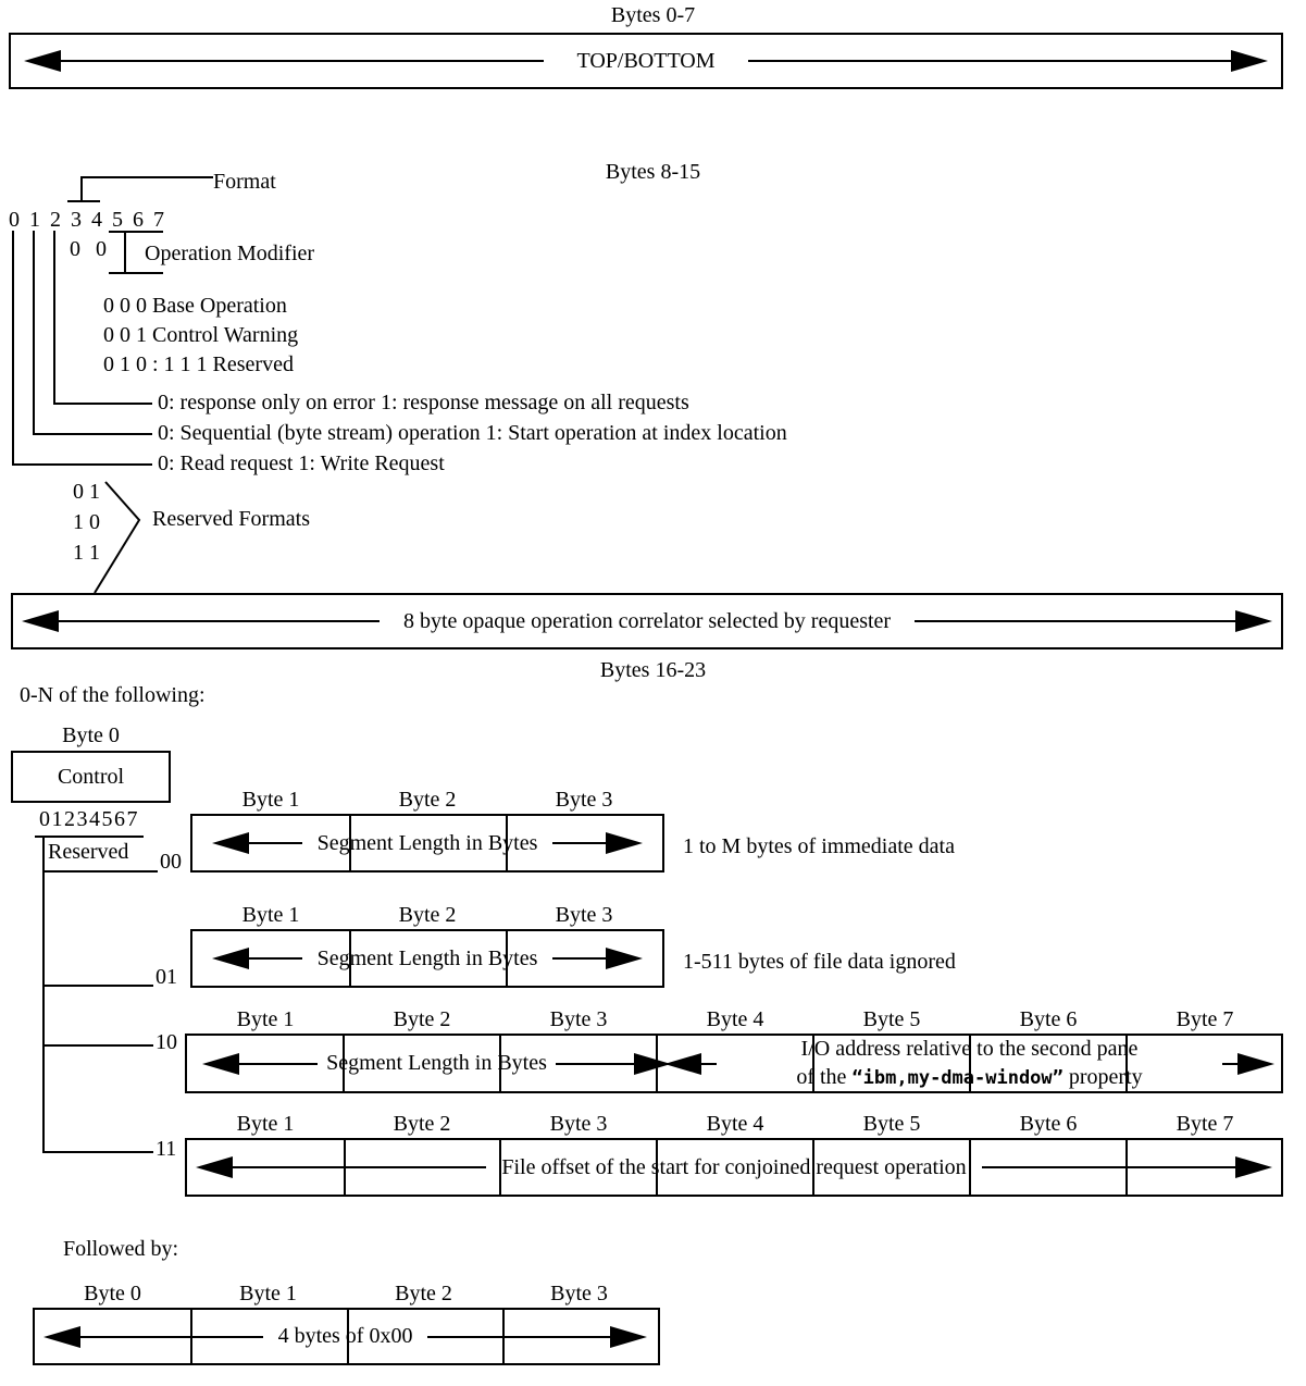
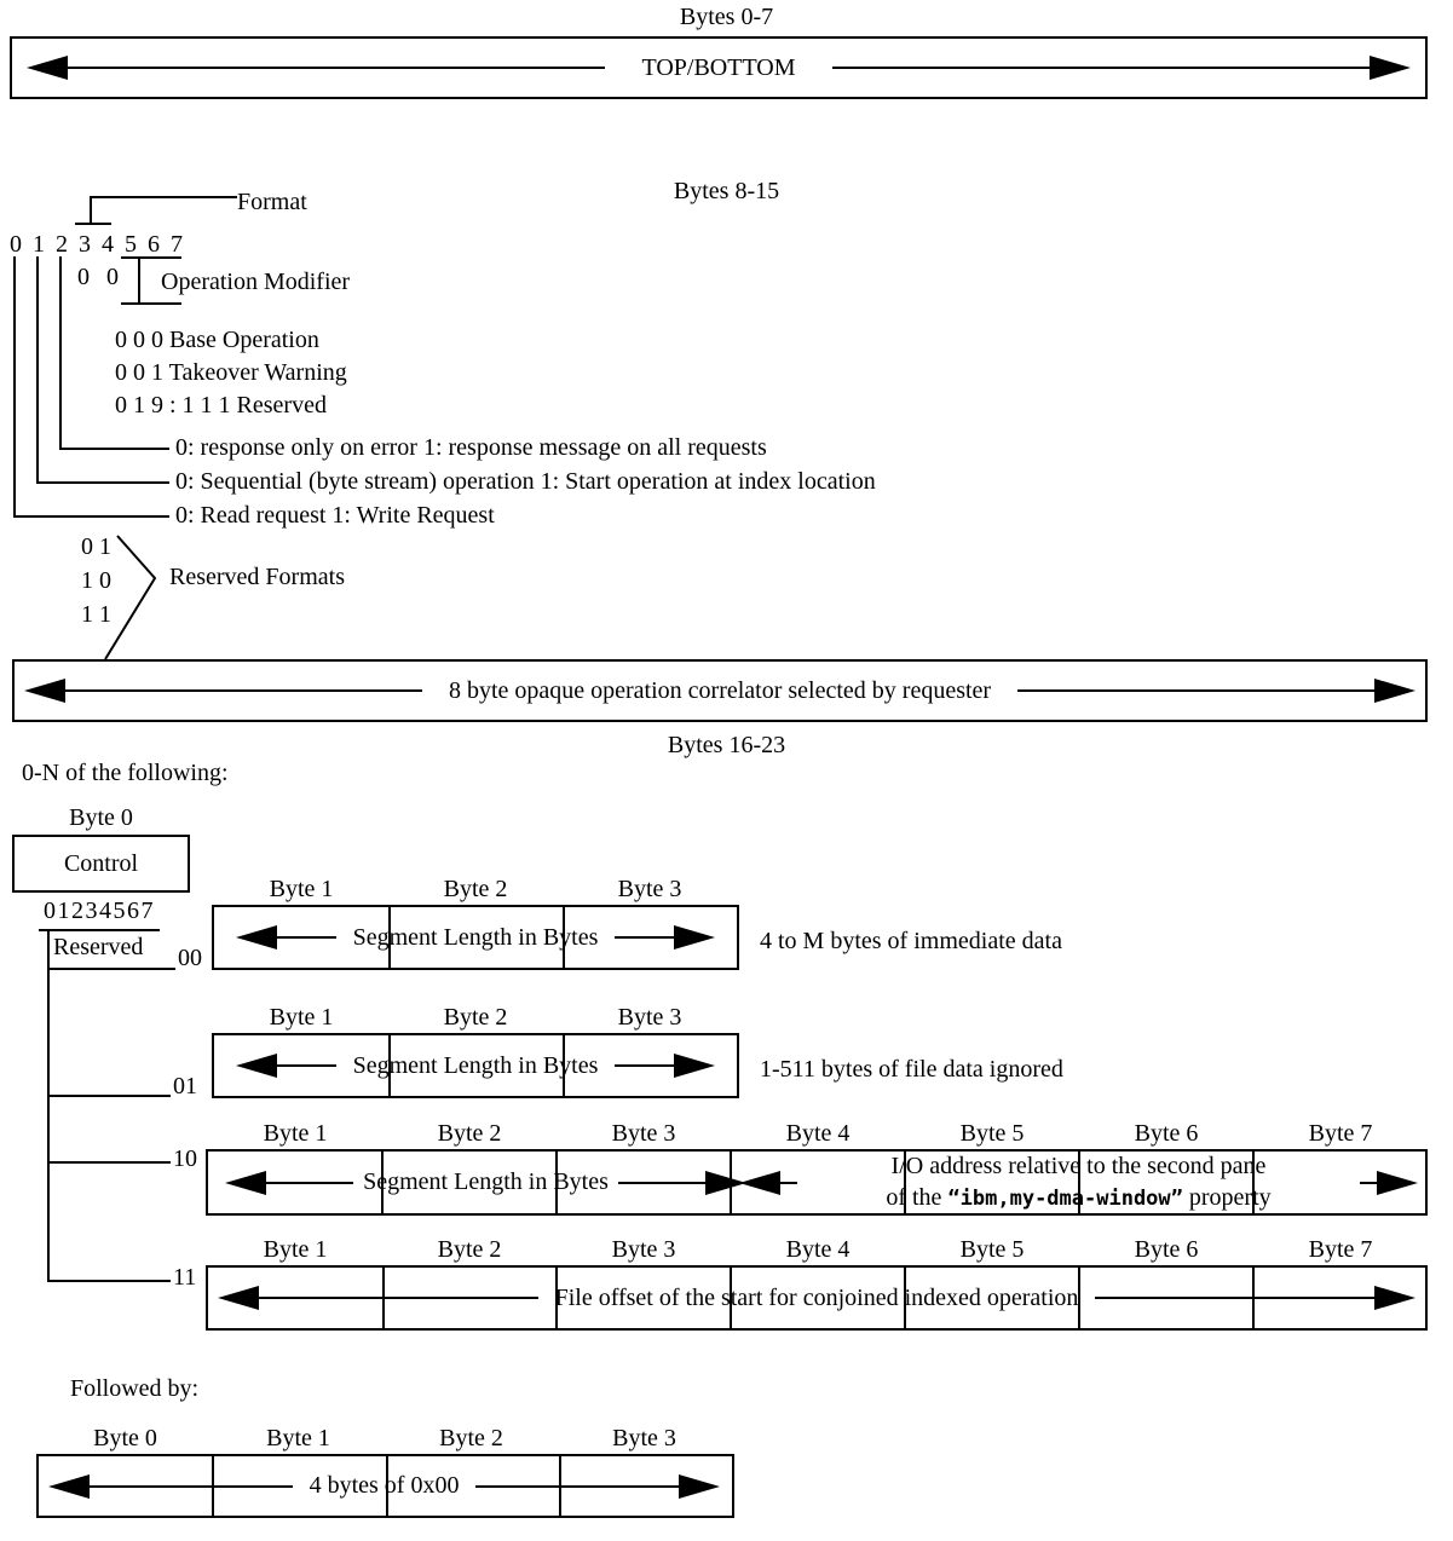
  Bytes 0-7
  TOP/BOTTOM
  Bytes 8-15
  Format
  0
  1
  2
  3
  4
  5
  6
  7
  0 0
  Operation Modifier
  0 0 0 Base Operation
- 0 0 1 Control Warning
+ 0 0 1 Takeover Warning
- 0 1 0 : 1 1 1 Reserved
+ 0 1 9 : 1 1 1 Reserved
  0: response only on error 1: response message on all requests
  0: Sequential (byte stream) operation 1: Start operation at index location
  0: Read request 1: Write Request
  0 1
  1 0
  1 1
  Reserved Formats
  8 byte opaque operation correlator selected by requester
  Bytes 16-23
  0-N of the following:
  Byte 0
  Control
  01234567
  Reserved
  00
  Byte 1
  Byte 2
  Byte 3
  Segment Length in Bytes
- 1 to M bytes of immediate data
+ 4 to M bytes of immediate data
  01
  Byte 1
  Byte 2
  Byte 3
  Segment Length in Bytes
  1-511 bytes of file data ignored
  10
  Byte 1
  Byte 2
  Byte 3
  Byte 4
  Byte 5
  Byte 6
  Byte 7
  Segment Length in Bytes
  I/O address relative to the second pane
  of the “ibm,my-dma-window” property
  11
  Byte 1
  Byte 2
  Byte 3
  Byte 4
  Byte 5
  Byte 6
  Byte 7
- File offset of the start for conjoined request operation
+ File offset of the start for conjoined indexed operation
  Followed by:
  Byte 0
  Byte 1
  Byte 2
  Byte 3
  4 bytes of 0x00
